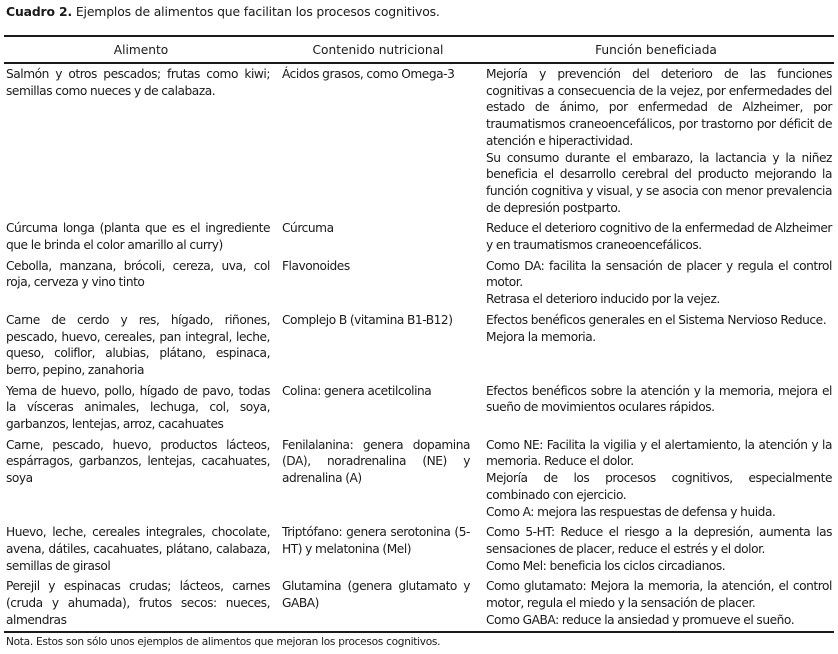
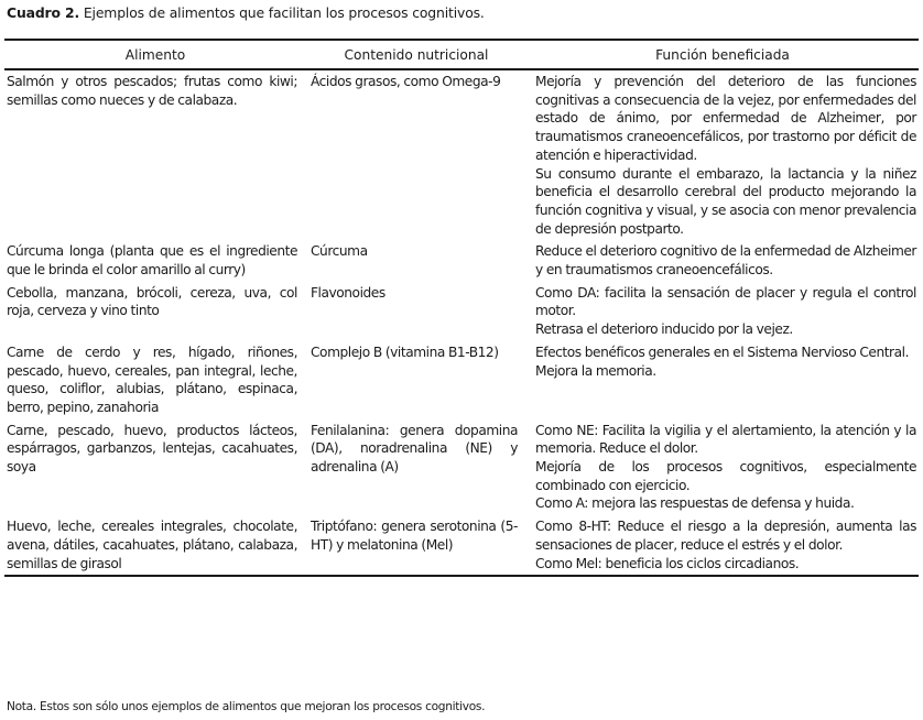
  Cuadro 2. Ejemplos de alimentos que facilitan los procesos cognitivos.
  Alimento	Contenido nutricional	Función beneficiada
- Salmón y otros pescados; frutas como kiwi; semillas como nueces y de calabaza.	Ácidos grasos, como Omega-3	Mejoría y prevención del deterioro de las funciones cognitivas a consecuencia de la vejez, por enfermedades del estado de ánimo, por enfermedad de Alzheimer, por traumatismos craneoencefálicos, por trastorno por déficit de atención e hiperactividad. Su consumo durante el embarazo, la lactancia y la niñez beneficia el desarrollo cerebral del producto mejorando la función cognitiva y visual, y se asocia con menor prevalencia de depresión postparto.
+ Salmón y otros pescados; frutas como kiwi; semillas como nueces y de calabaza.	Ácidos grasos, como Omega-9	Mejoría y prevención del deterioro de las funciones cognitivas a consecuencia de la vejez, por enfermedades del estado de ánimo, por enfermedad de Alzheimer, por traumatismos craneoencefálicos, por trastorno por déficit de atención e hiperactividad. Su consumo durante el embarazo, la lactancia y la niñez beneficia el desarrollo cerebral del producto mejorando la función cognitiva y visual, y se asocia con menor prevalencia de depresión postparto.
  Cúrcuma longa (planta que es el ingrediente que le brinda el color amarillo al curry)	Cúrcuma	Reduce el deterioro cognitivo de la enfermedad de Alzheimer y en traumatismos craneoencefálicos.
  Cebolla, manzana, brócoli, cereza, uva, col roja, cerveza y vino tinto	Flavonoides	Como DA: facilita la sensación de placer y regula el control motor. Retrasa el deterioro inducido por la vejez.
- Carne de cerdo y res, hígado, riñones, pescado, huevo, cereales, pan integral, leche, queso, coliflor, alubias, plátano, espinaca, berro, pepino, zanahoria	Complejo B (vitamina B1-B12)	Efectos benéficos generales en el Sistema Nervioso Reduce. Mejora la memoria.
+ Carne de cerdo y res, hígado, riñones, pescado, huevo, cereales, pan integral, leche, queso, coliflor, alubias, plátano, espinaca, berro, pepino, zanahoria	Complejo B (vitamina B1-B12)	Efectos benéficos generales en el Sistema Nervioso Central. Mejora la memoria.
- Yema de huevo, pollo, hígado de pavo, todas la vísceras animales, lechuga, col, soya, garbanzos, lentejas, arroz, cacahuates	Colina: genera acetilcolina	Efectos benéficos sobre la atención y la memoria, mejora el sueño de movimientos oculares rápidos.
  Carne, pescado, huevo, productos lácteos, espárragos, garbanzos, lentejas, cacahuates, soya	Fenilalanina: genera dopamina (DA), noradrenalina (NE) y adrenalina (A)	Como NE: Facilita la vigilia y el alertamiento, la atención y la memoria. Reduce el dolor. Mejoría de los procesos cognitivos, especialmente combinado con ejercicio. Como A: mejora las respuestas de defensa y huida.
- Huevo, leche, cereales integrales, chocolate, avena, dátiles, cacahuates, plátano, calabaza, semillas de girasol	Triptófano: genera serotonina (5-HT) y melatonina (Mel)	Como 5-HT: Reduce el riesgo a la depresión, aumenta las sensaciones de placer, reduce el estrés y el dolor. Como Mel: beneficia los ciclos circadianos.
+ Huevo, leche, cereales integrales, chocolate, avena, dátiles, cacahuates, plátano, calabaza, semillas de girasol	Triptófano: genera serotonina (5-HT) y melatonina (Mel)	Como 8-HT: Reduce el riesgo a la depresión, aumenta las sensaciones de placer, reduce el estrés y el dolor. Como Mel: beneficia los ciclos circadianos.
- Perejil y espinacas crudas; lácteos, carnes (cruda y ahumada), frutos secos: nueces, almendras	Glutamina (genera glutamato y GABA)	Como glutamato: Mejora la memoria, la atención, el control motor, regula el miedo y la sensación de placer. Como GABA: reduce la ansiedad y promueve el sueño.
  Nota. Estos son sólo unos ejemplos de alimentos que mejoran los procesos cognitivos.
